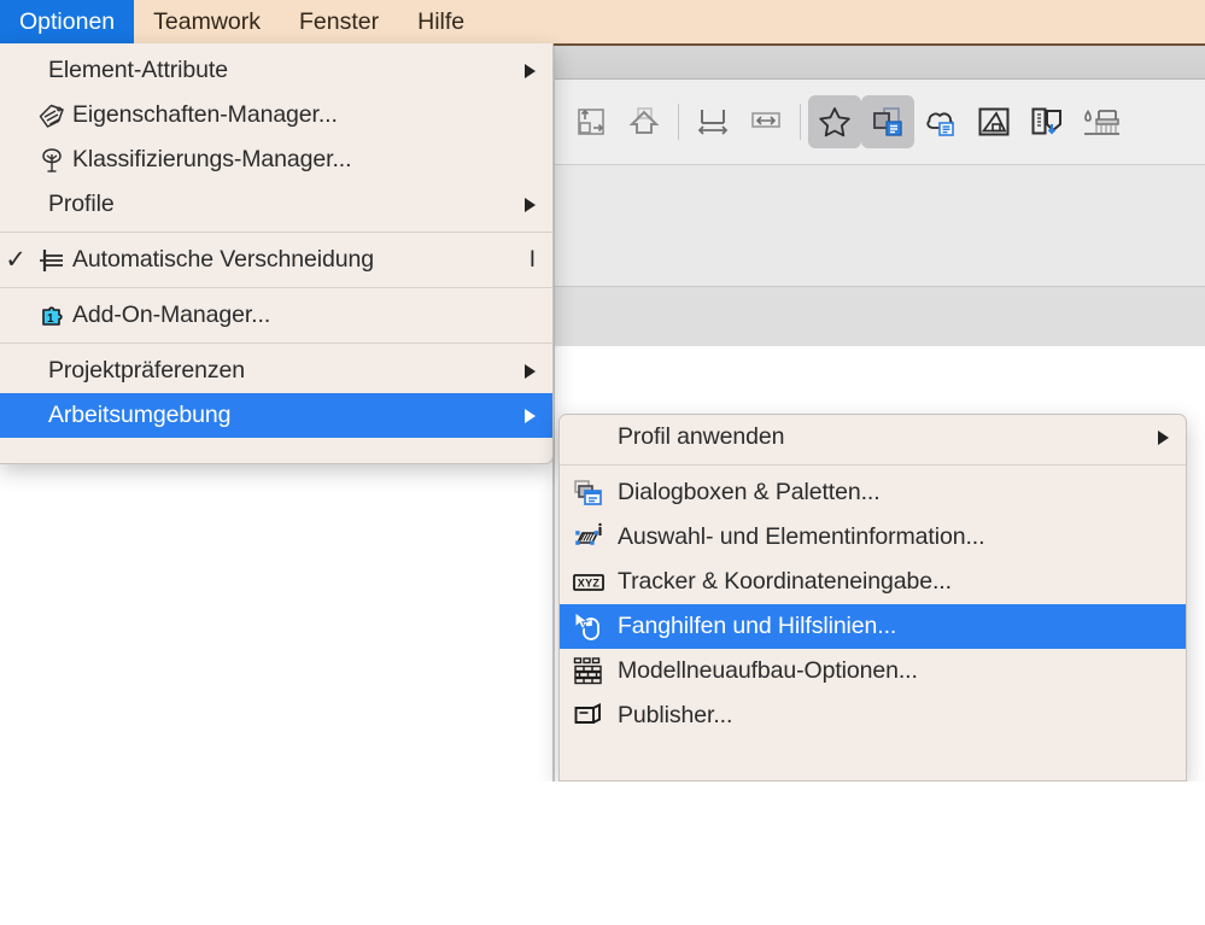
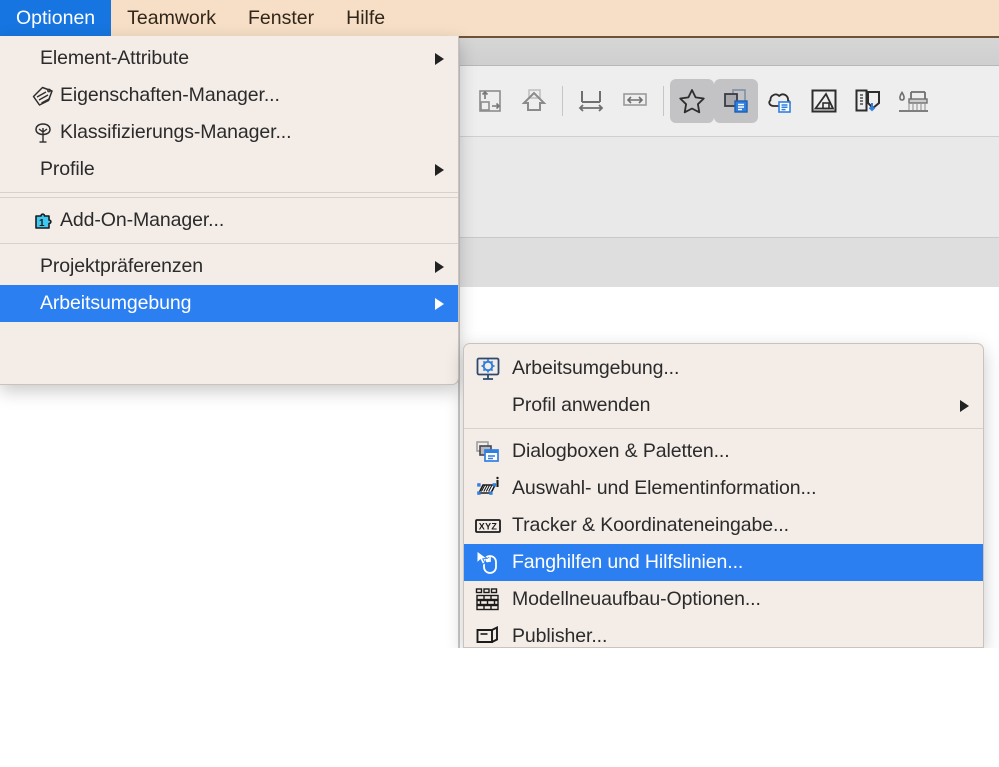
  Optionen
  Teamwork
  Fenster
  Hilfe
  Element-Attribute
  Eigenschaften-Manager...
  Klassifizierungs-Manager...
  Profile
- ✓
- Automatische Verschneidung
- I
  1
  Add-On-Manager...
  Projektpräferenzen
  Arbeitsumgebung
+ Arbeitsumgebung...
  Profil anwenden
  Dialogboxen & Paletten...
  Auswahl- und Elementinformation...
  XYZ
  Tracker & Koordinateneingabe...
  Fanghilfen und Hilfslinien...
  Modellneuaufbau-Optionen...
  Publisher...
